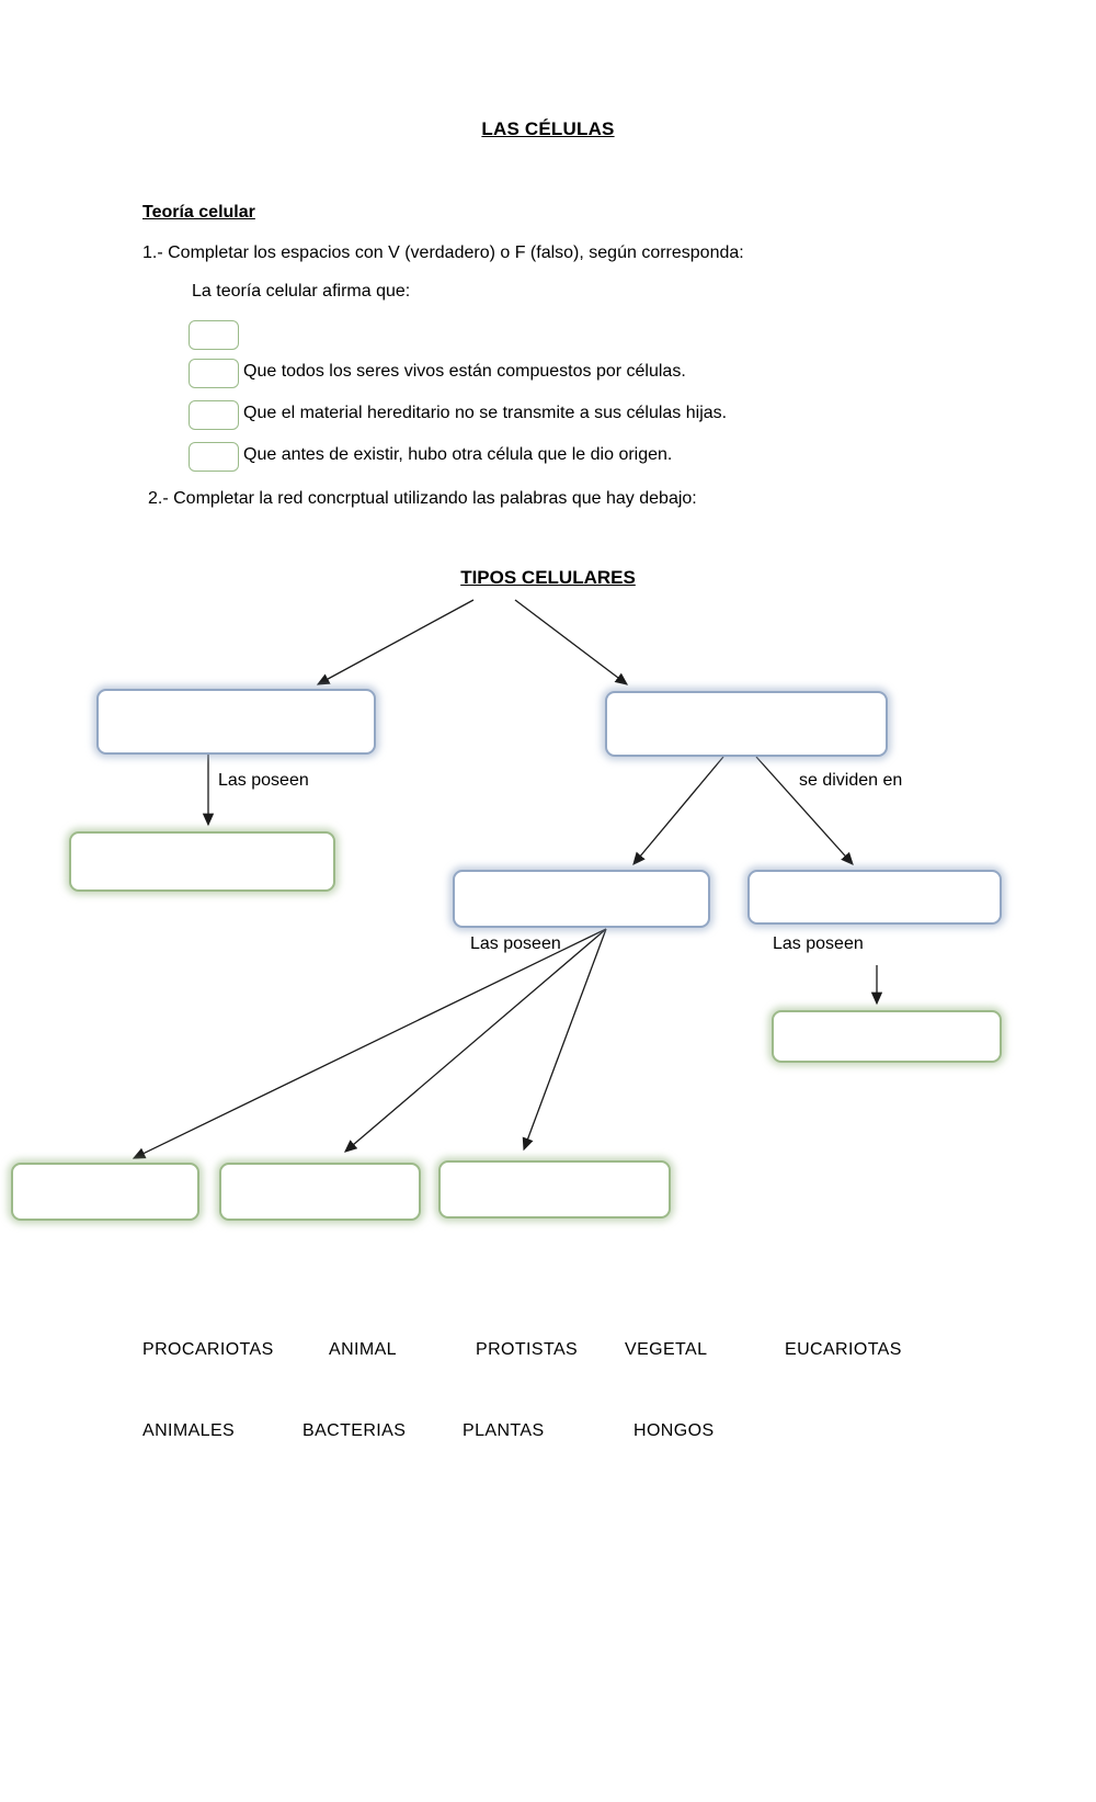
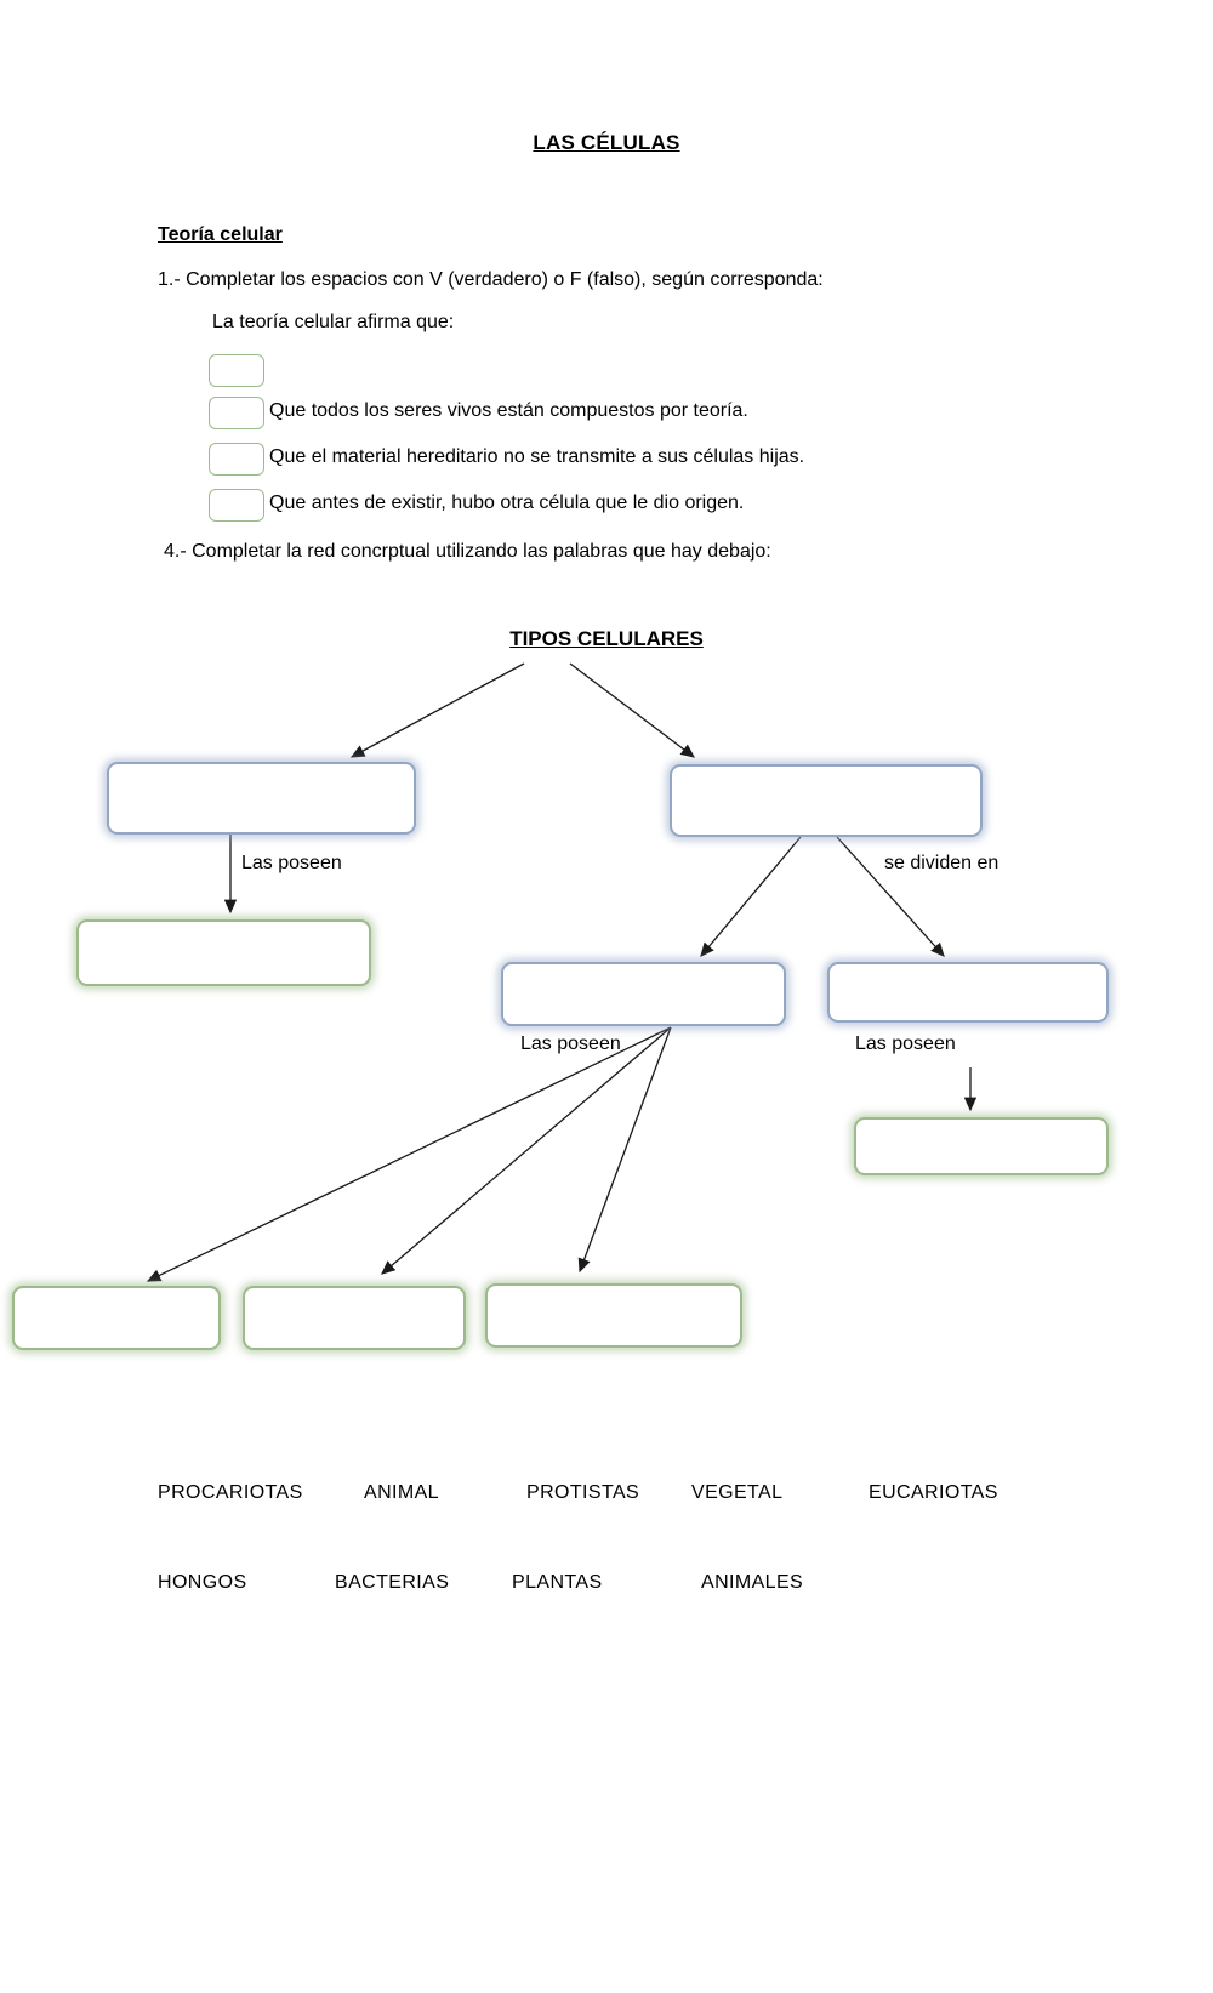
  LAS CÉLULAS
  Teoría celular
  1.- Completar los espacios con V (verdadero) o F (falso), según corresponda:
  La teoría celular afirma que:
- Que todos los seres vivos están compuestos por células.
+ Que todos los seres vivos están compuestos por teoría.
  Que el material hereditario no se transmite a sus células hijas.
  Que antes de existir, hubo otra célula que le dio origen.
- 2.- Completar la red concrptual utilizando las palabras que hay debajo:
+ 4.- Completar la red concrptual utilizando las palabras que hay debajo:
  TIPOS CELULARES
  Las poseen
  se dividen en
  Las poseen
  Las poseen
  PROCARIOTAS
  ANIMAL
  PROTISTAS
  VEGETAL
  EUCARIOTAS
- ANIMALES
+ HONGOS
  BACTERIAS
  PLANTAS
- HONGOS
+ ANIMALES
